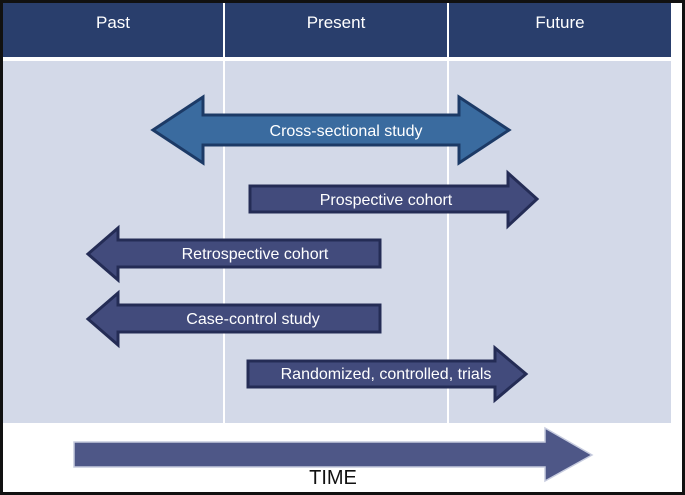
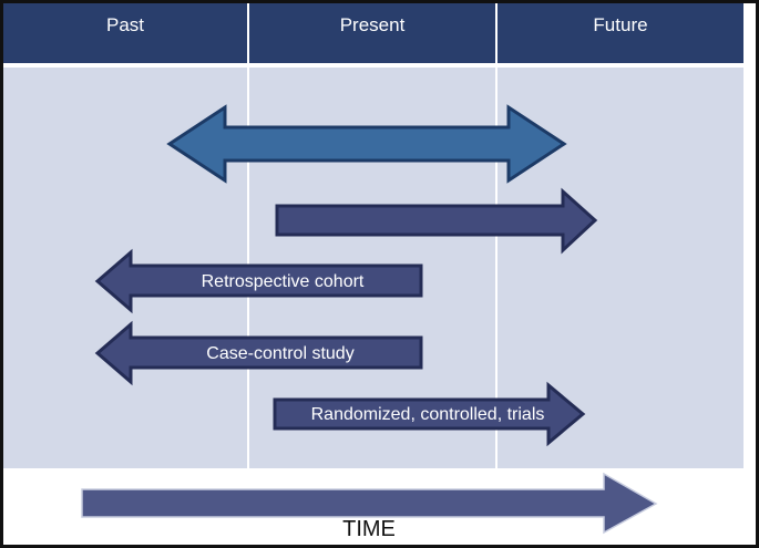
  Past
  Present
  Future
- Cross-sectional study
- Prospective cohort
  Retrospective cohort
  Case-control study
  Randomized, controlled, trials
  TIME
